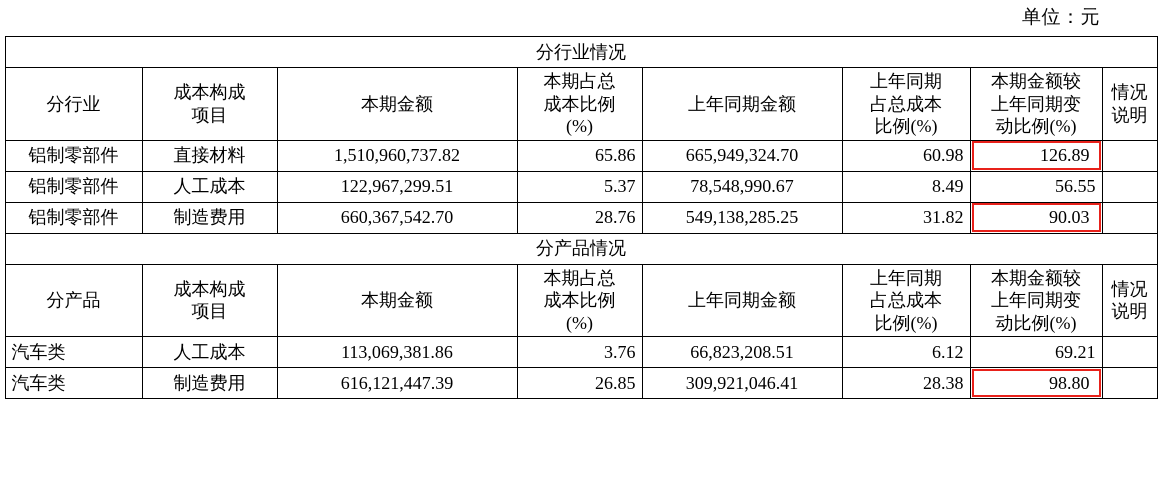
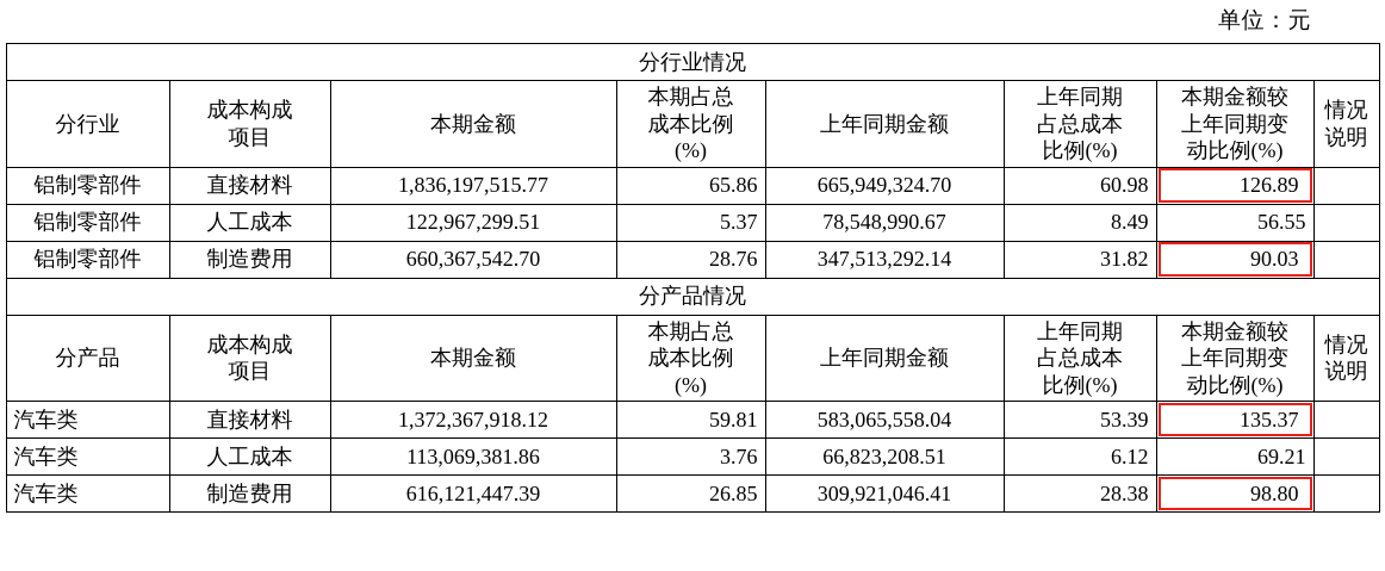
  单位：元
  分行业情况
  分行业	成本构成项目	本期金额	本期占总成本比例(%)	上年同期金额	上年同期占总成本比例(%)	本期金额较上年同期变动比例(%)	情况说明
- 铝制零部件	直接材料	1,510,960,737.82	65.86	665,949,324.70	60.98	126.89
+ 铝制零部件	直接材料	1,836,197,515.77	65.86	665,949,324.70	60.98	126.89
  铝制零部件	人工成本	122,967,299.51	5.37	78,548,990.67	8.49	56.55
- 铝制零部件	制造费用	660,367,542.70	28.76	549,138,285.25	31.82	90.03
+ 铝制零部件	制造费用	660,367,542.70	28.76	347,513,292.14	31.82	90.03
  分产品情况
  分产品	成本构成项目	本期金额	本期占总成本比例(%)	上年同期金额	上年同期占总成本比例(%)	本期金额较上年同期变动比例(%)	情况说明
+ 汽车类	直接材料	1,372,367,918.12	59.81	583,065,558.04	53.39	135.37
  汽车类	人工成本	113,069,381.86	3.76	66,823,208.51	6.12	69.21
  汽车类	制造费用	616,121,447.39	26.85	309,921,046.41	28.38	98.80
